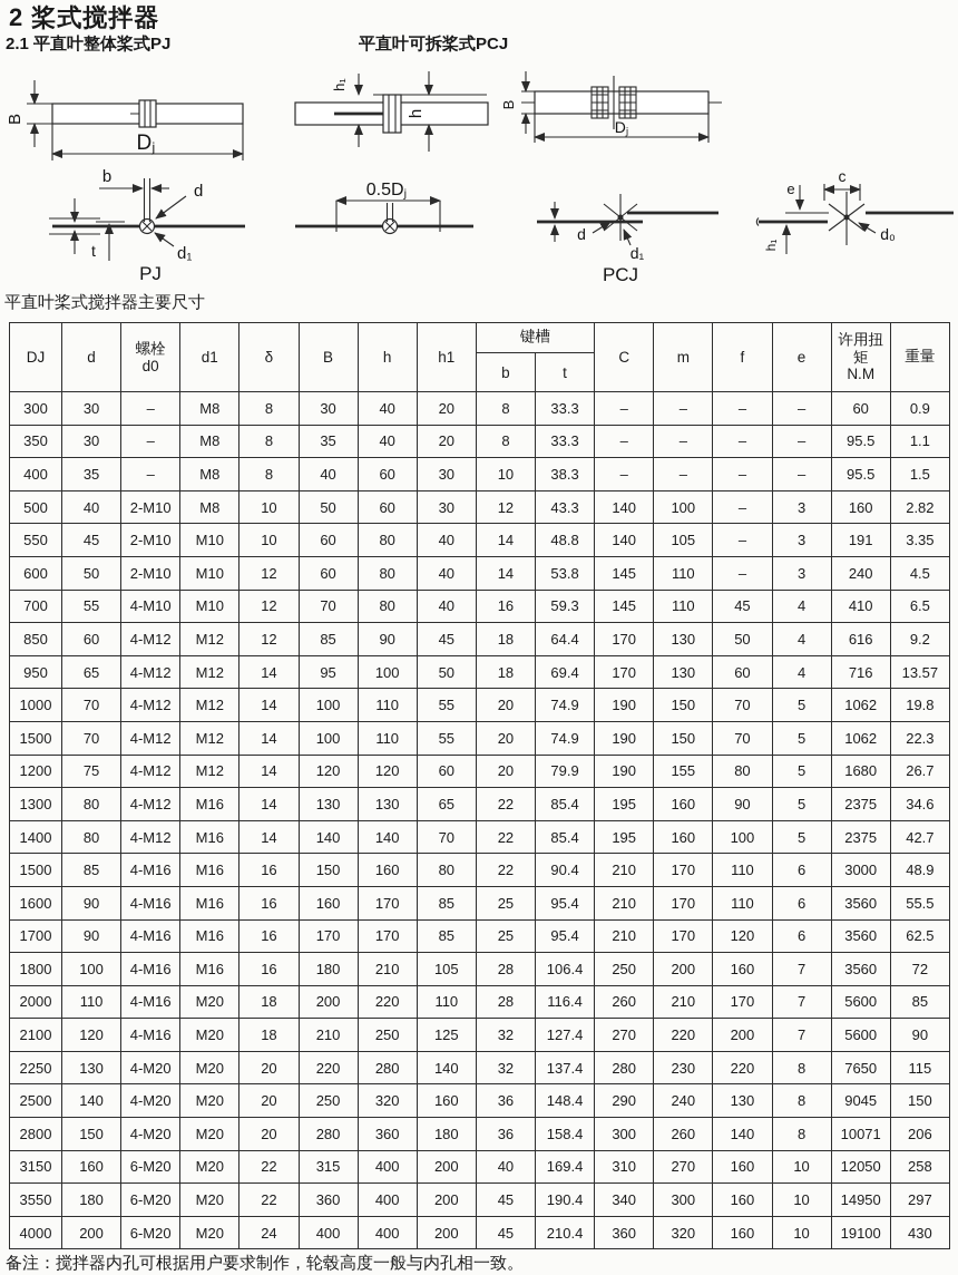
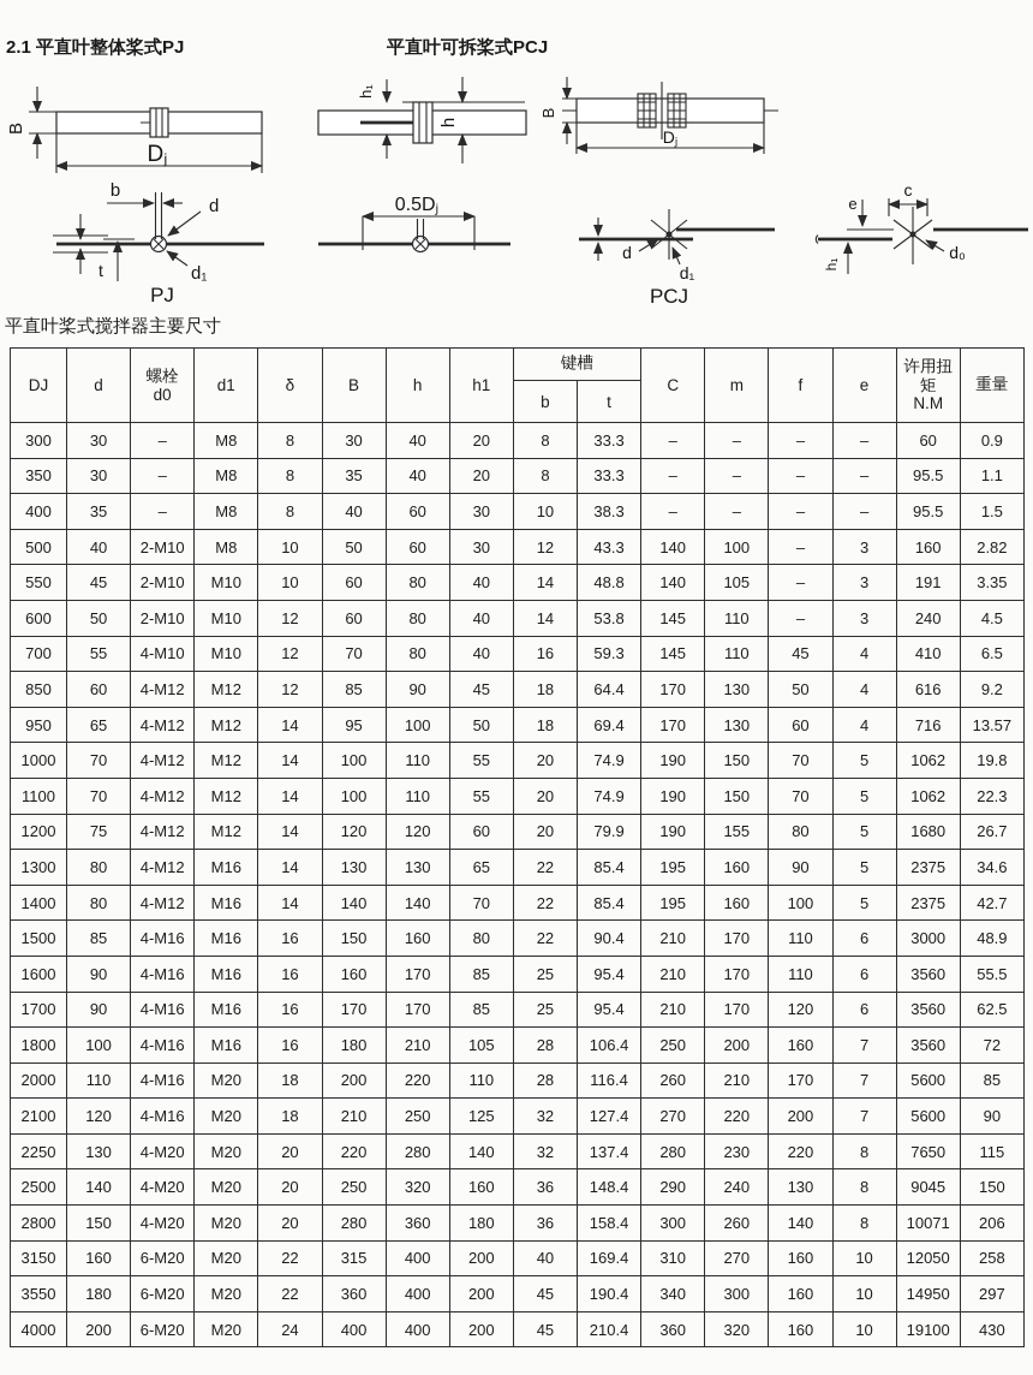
- 2 桨式搅拌器
  2.1 平直叶整体桨式PJ
  平直叶可拆桨式PCJ
  Dⱼ
  Dⱼ
  b
  d
  d₁
  t
  PJ
  0.5Dⱼ
  d
  d₁
  PCJ
  c
  e
  d₀
  平直叶桨式搅拌器主要尺寸
  DJ	d	螺栓 d0	d1	δ	B	h	h1	键槽	C	m	f	e	许用扭矩 N.M	重量
  b	t
  300	30	–	M8	8	30	40	20	8	33.3	–	–	–	–	60	0.9
  350	30	–	M8	8	35	40	20	8	33.3	–	–	–	–	95.5	1.1
  400	35	–	M8	8	40	60	30	10	38.3	–	–	–	–	95.5	1.5
  500	40	2-M10	M8	10	50	60	30	12	43.3	140	100	–	3	160	2.82
  550	45	2-M10	M10	10	60	80	40	14	48.8	140	105	–	3	191	3.35
  600	50	2-M10	M10	12	60	80	40	14	53.8	145	110	–	3	240	4.5
  700	55	4-M10	M10	12	70	80	40	16	59.3	145	110	45	4	410	6.5
  850	60	4-M12	M12	12	85	90	45	18	64.4	170	130	50	4	616	9.2
  950	65	4-M12	M12	14	95	100	50	18	69.4	170	130	60	4	716	13.57
  1000	70	4-M12	M12	14	100	110	55	20	74.9	190	150	70	5	1062	19.8
- 1500	70	4-M12	M12	14	100	110	55	20	74.9	190	150	70	5	1062	22.3
+ 1100	70	4-M12	M12	14	100	110	55	20	74.9	190	150	70	5	1062	22.3
  1200	75	4-M12	M12	14	120	120	60	20	79.9	190	155	80	5	1680	26.7
  1300	80	4-M12	M16	14	130	130	65	22	85.4	195	160	90	5	2375	34.6
  1400	80	4-M12	M16	14	140	140	70	22	85.4	195	160	100	5	2375	42.7
  1500	85	4-M16	M16	16	150	160	80	22	90.4	210	170	110	6	3000	48.9
  1600	90	4-M16	M16	16	160	170	85	25	95.4	210	170	110	6	3560	55.5
  1700	90	4-M16	M16	16	170	170	85	25	95.4	210	170	120	6	3560	62.5
  1800	100	4-M16	M16	16	180	210	105	28	106.4	250	200	160	7	3560	72
  2000	110	4-M16	M20	18	200	220	110	28	116.4	260	210	170	7	5600	85
  2100	120	4-M16	M20	18	210	250	125	32	127.4	270	220	200	7	5600	90
  2250	130	4-M20	M20	20	220	280	140	32	137.4	280	230	220	8	7650	115
  2500	140	4-M20	M20	20	250	320	160	36	148.4	290	240	130	8	9045	150
  2800	150	4-M20	M20	20	280	360	180	36	158.4	300	260	140	8	10071	206
  3150	160	6-M20	M20	22	315	400	200	40	169.4	310	270	160	10	12050	258
  3550	180	6-M20	M20	22	360	400	200	45	190.4	340	300	160	10	14950	297
  4000	200	6-M20	M20	24	400	400	200	45	210.4	360	320	160	10	19100	430
- 备注：搅拌器内孔可根据用户要求制作，轮毂高度一般与内孔相一致。
